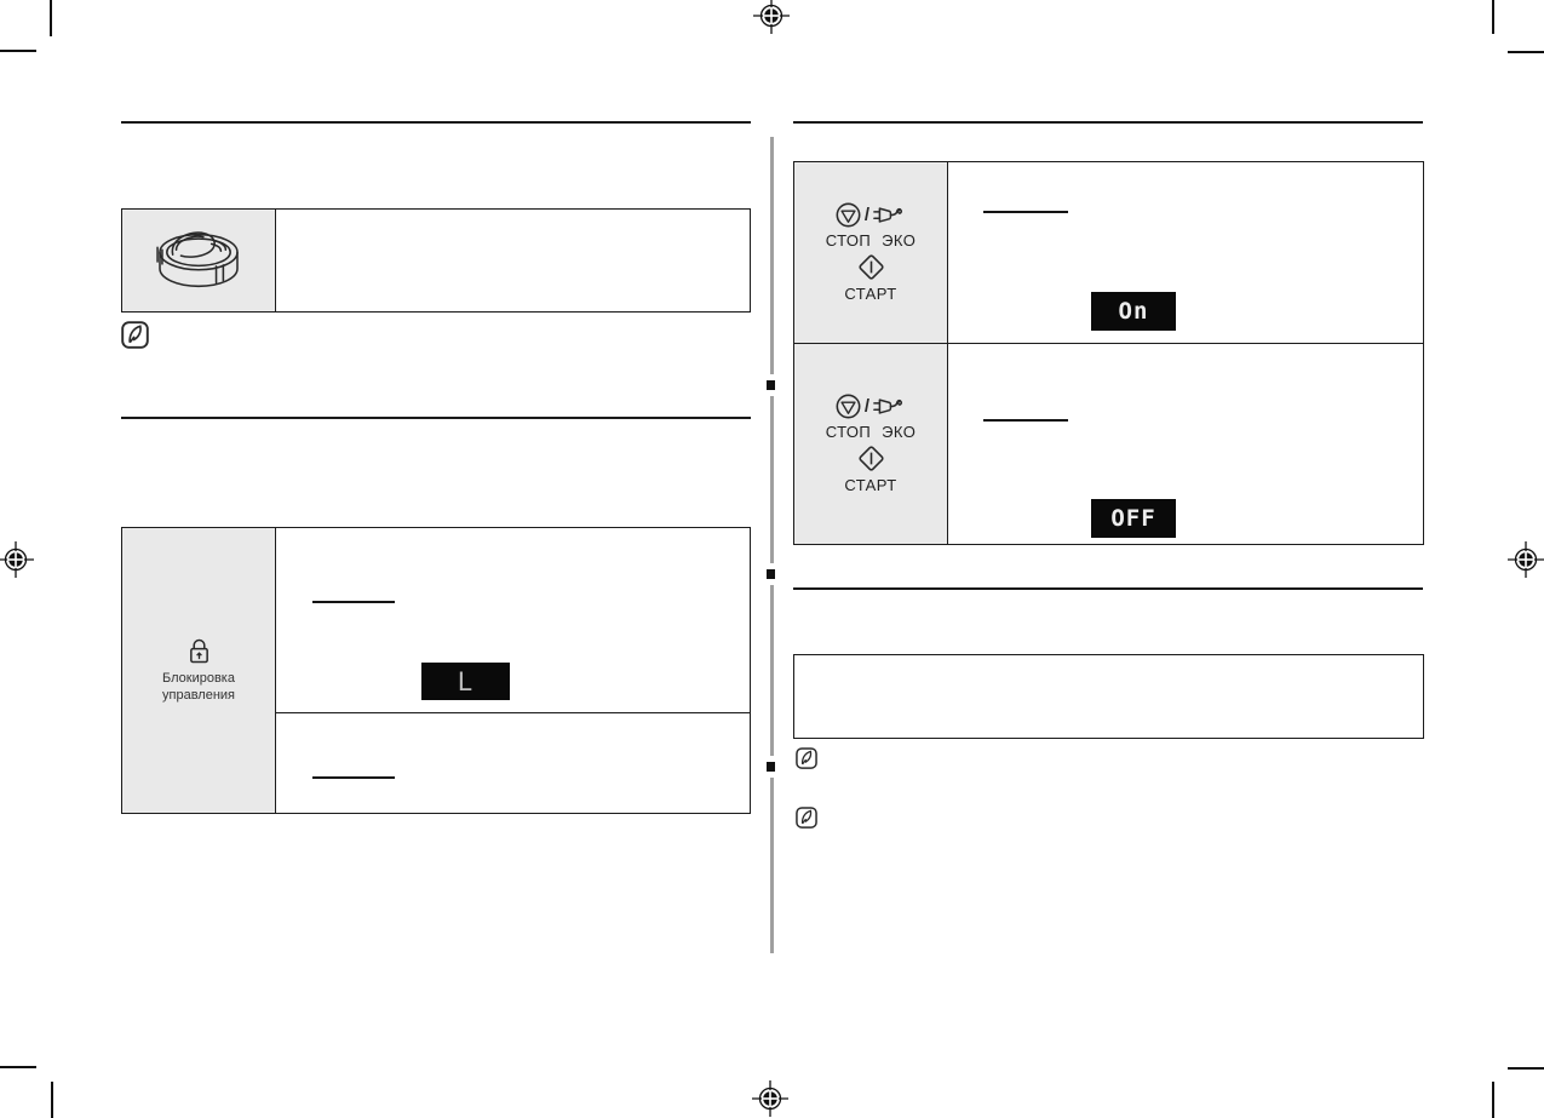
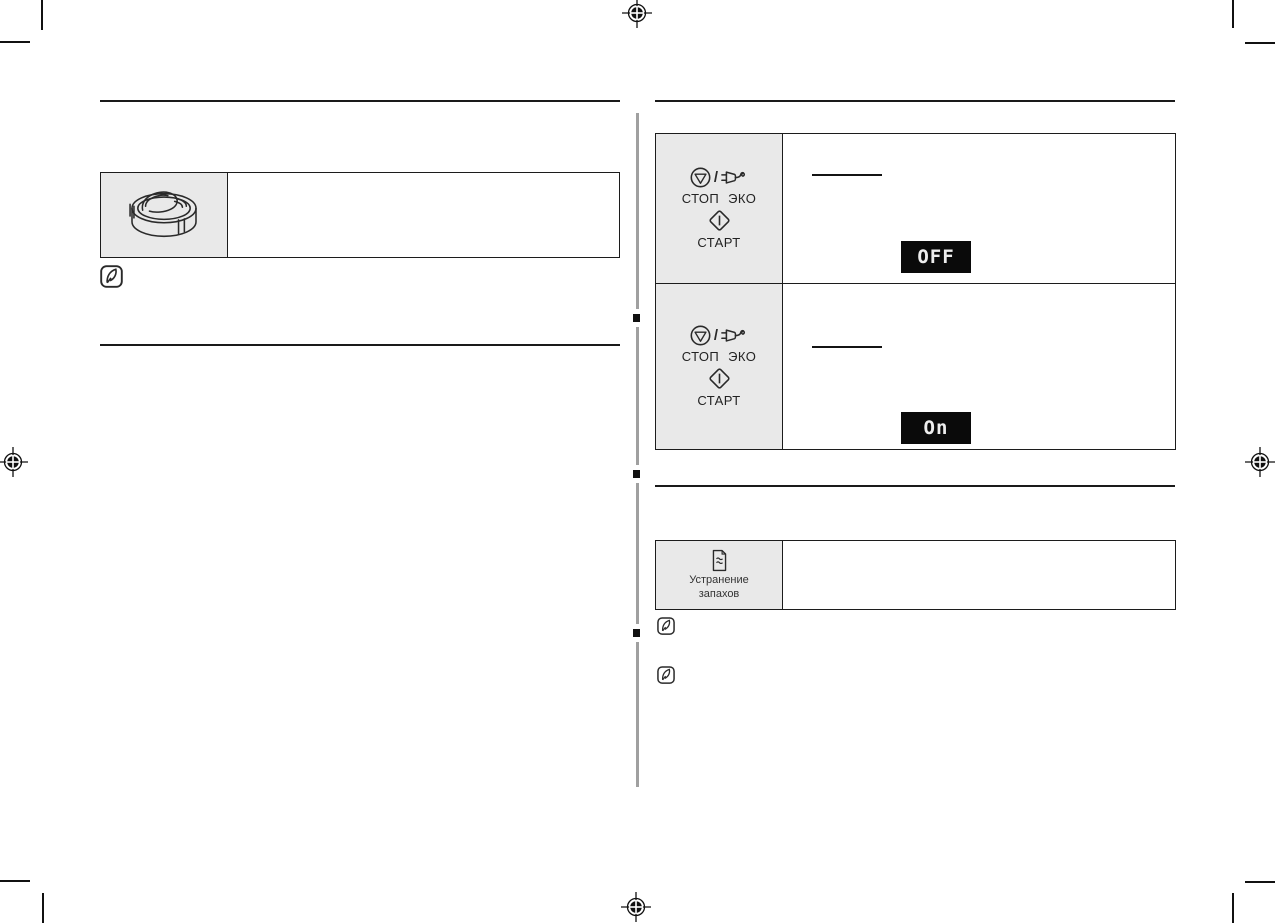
- Блокировка
- управления
- L
  /
  СТОП ЭКО
  СТАРТ
- On
+ OFF
  /
  СТОП ЭКО
  СТАРТ
- OFF
+ On
+ Устранение
+ запахов
